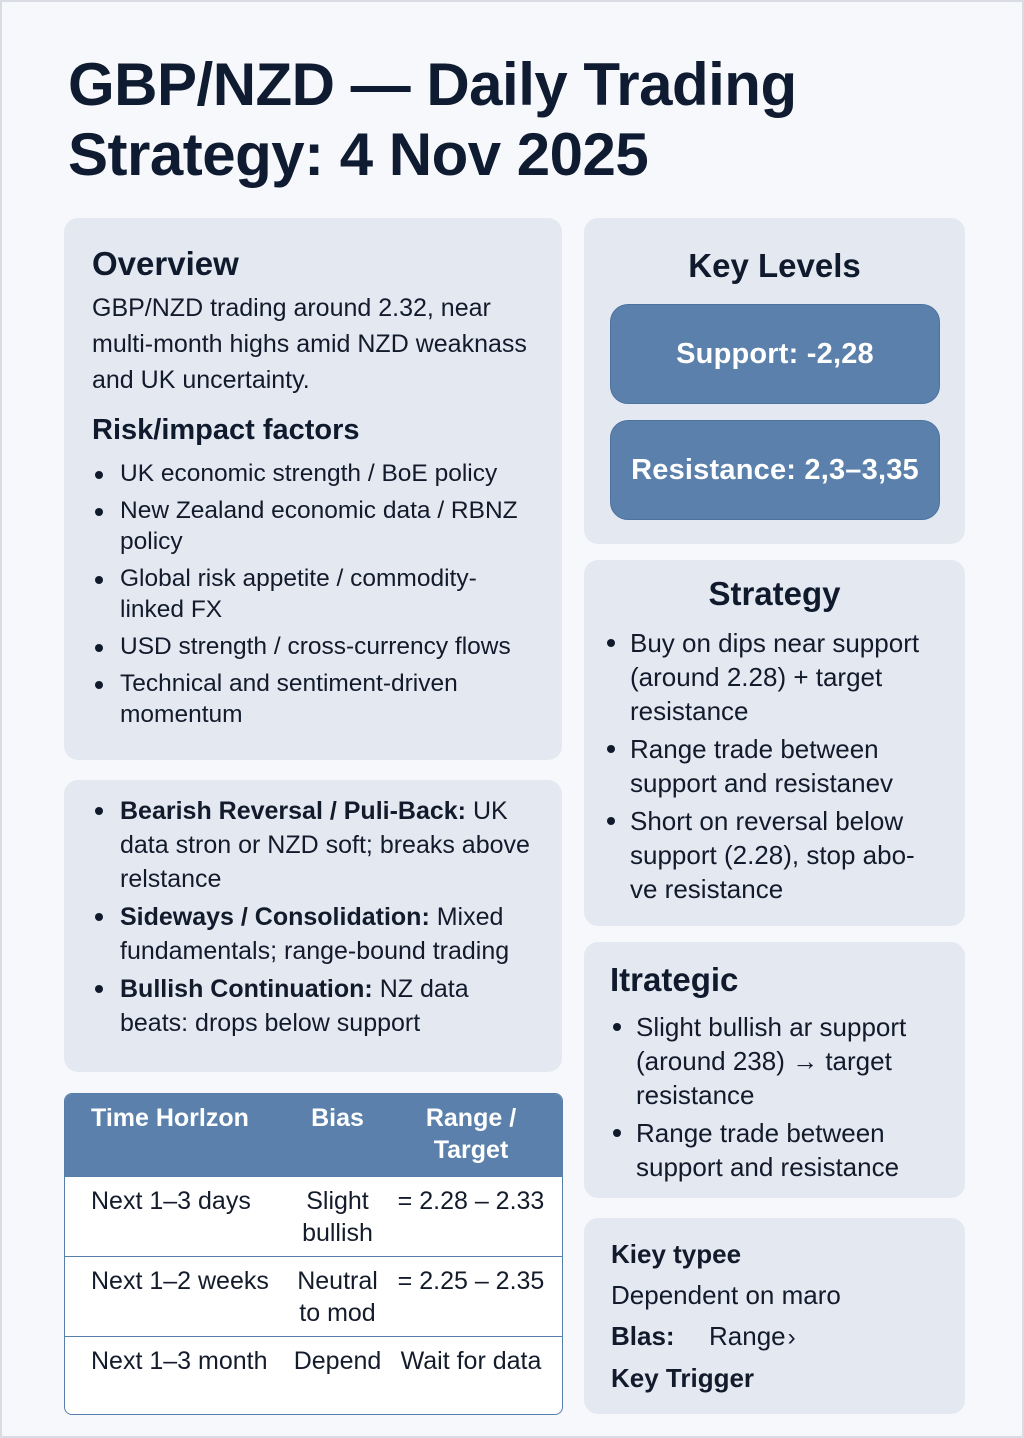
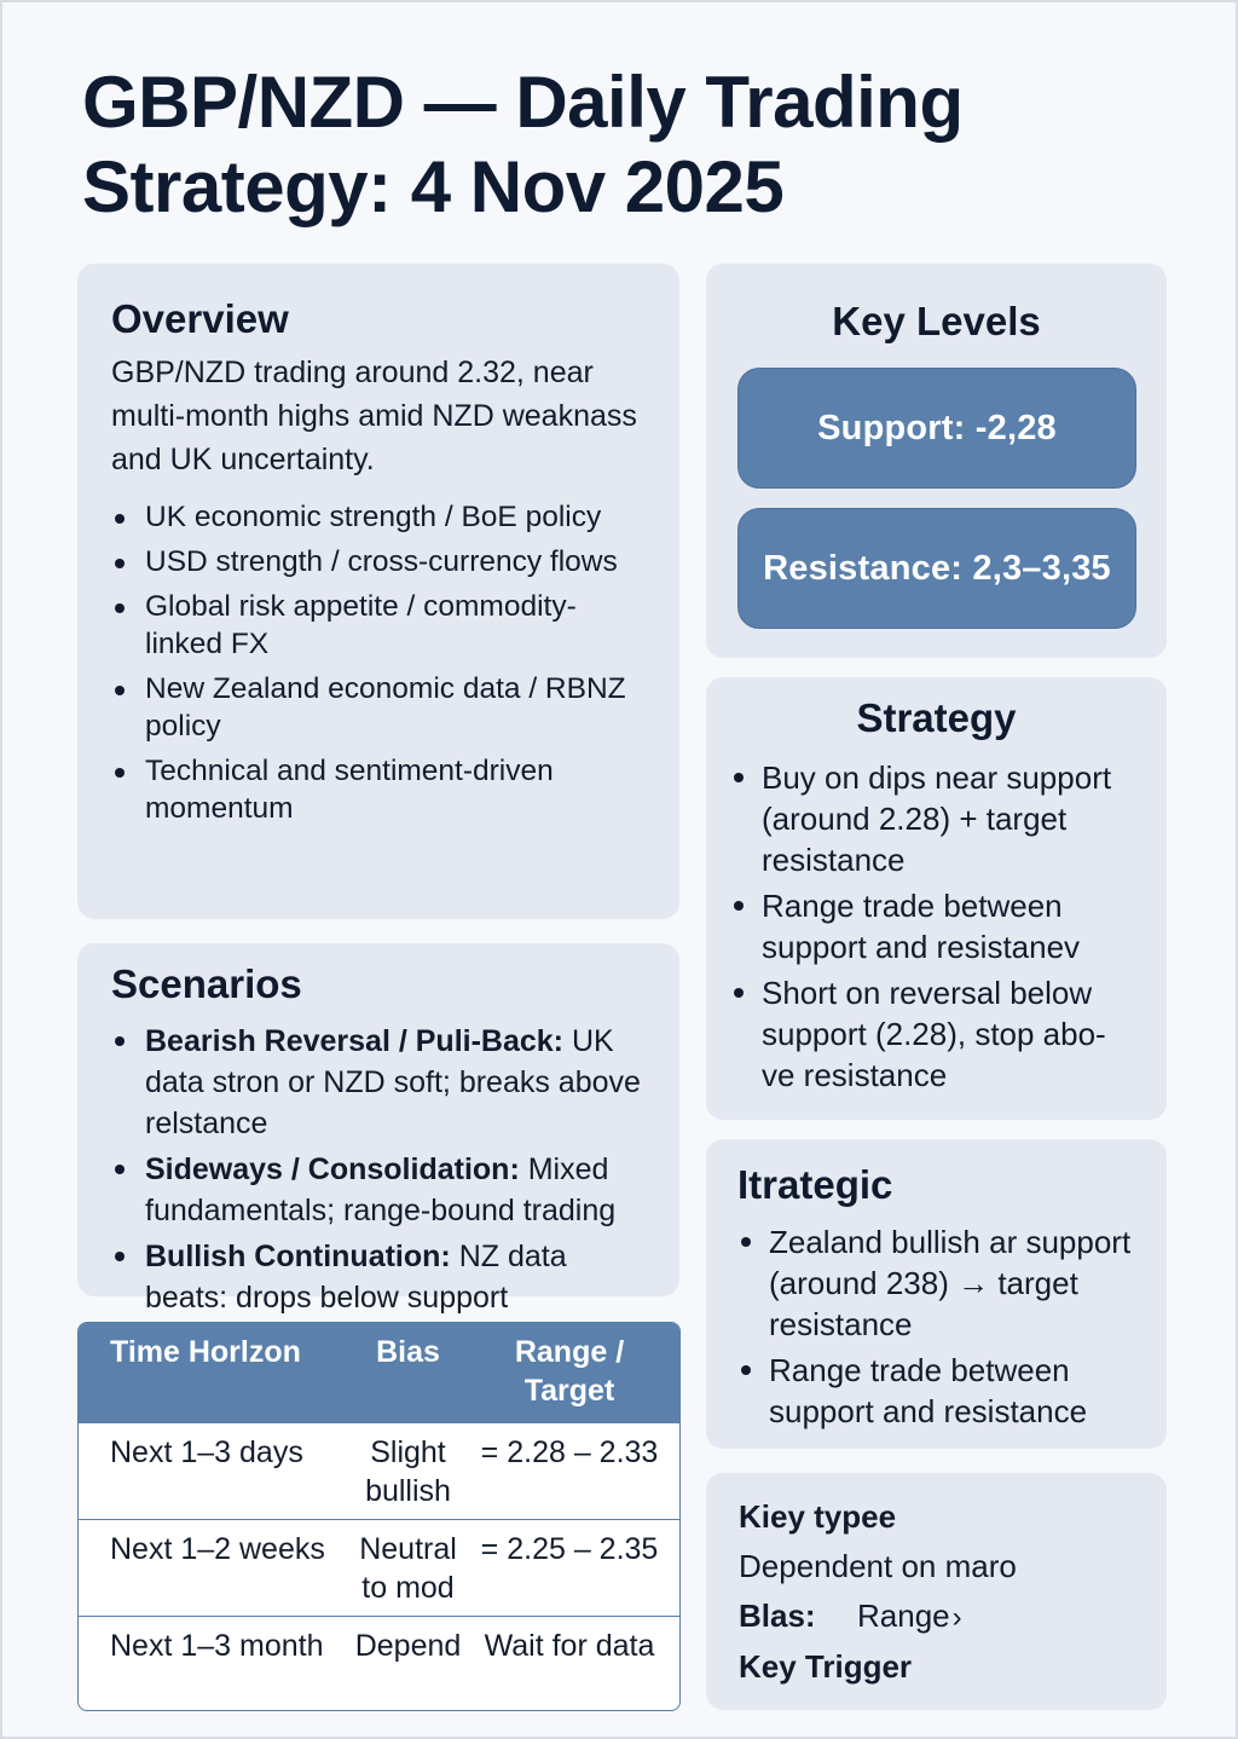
  GBP/NZD — Daily Trading Strategy: 4 Nov 2025
  Overview
  GBP/NZD trading around 2.32, near multi-month highs amid NZD weaknass and UK uncertainty.
- Risk/impact factors
  UK economic strength / BoE policy
- New Zealand economic data / RBNZ policy
+ USD strength / cross-currency flows
  Global risk appetite / commodity-linked FX
- USD strength / cross-currency flows
+ New Zealand economic data / RBNZ policy
  Technical and sentiment-driven momentum
+ Scenarios
  Bearish Reversal / Puli-Back: UK data stron or NZD soft; breaks above relstance
  Sideways / Consolidation: Mixed fundamentals; range-bound trading
  Bullish Continuation: NZ data beats: drops below support
  Time Horlzon	Bias	Range / Target
  Next 1–3 days	Slight bullish	= 2.28 – 2.33
  Next 1–2 weeks	Neutral to mod	= 2.25 – 2.35
  Next 1–3 month	Depend	Wait for data
  Key Levels
  Support: -2,28
  Resistance: 2,3–3,35
  Strategy
  Buy on dips near support (around 2.28) + target resistance
  Range trade between support and resistanev
  Short on reversal below support (2.28), stop abo- ve resistance
  Itrategic
- Slight bullish ar support (around 238) → target resistance
+ Zealand bullish ar support (around 238) → target resistance
  Range trade between support and resistance
  Kiey typee
  Dependent on maro
  Blas: Range›
  Key Trigger
